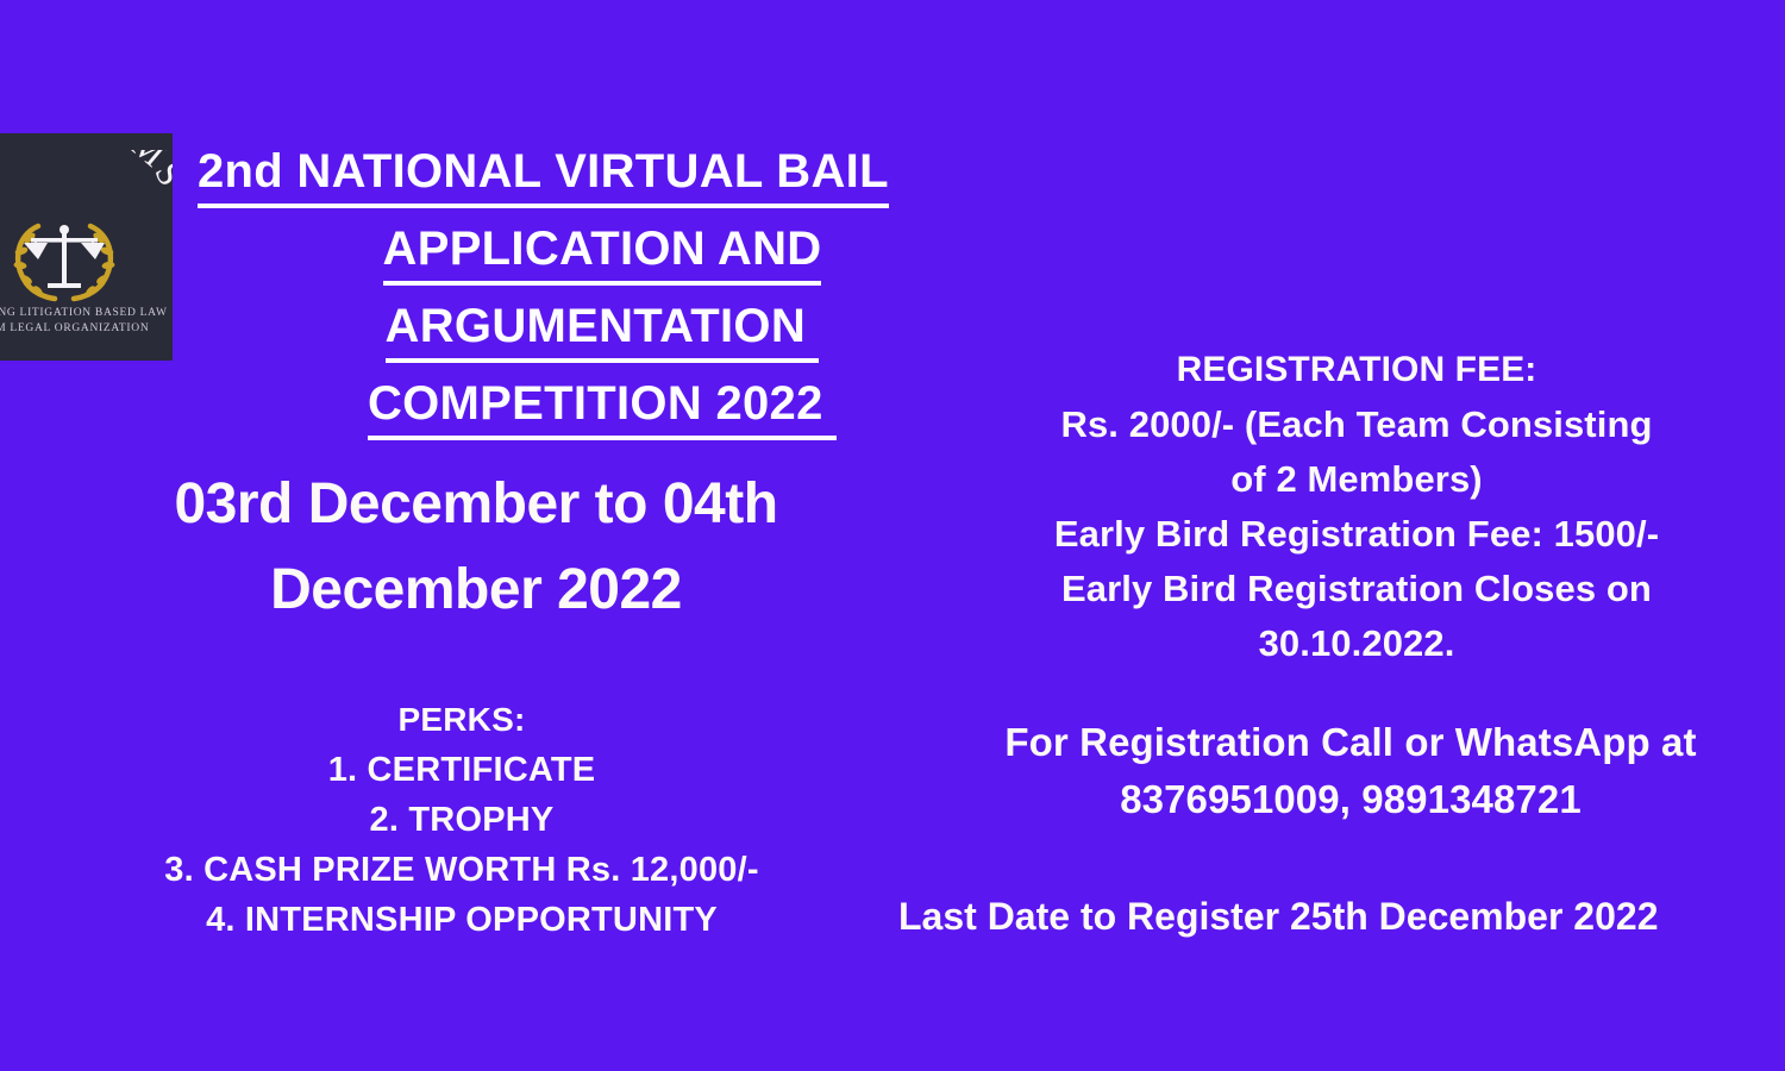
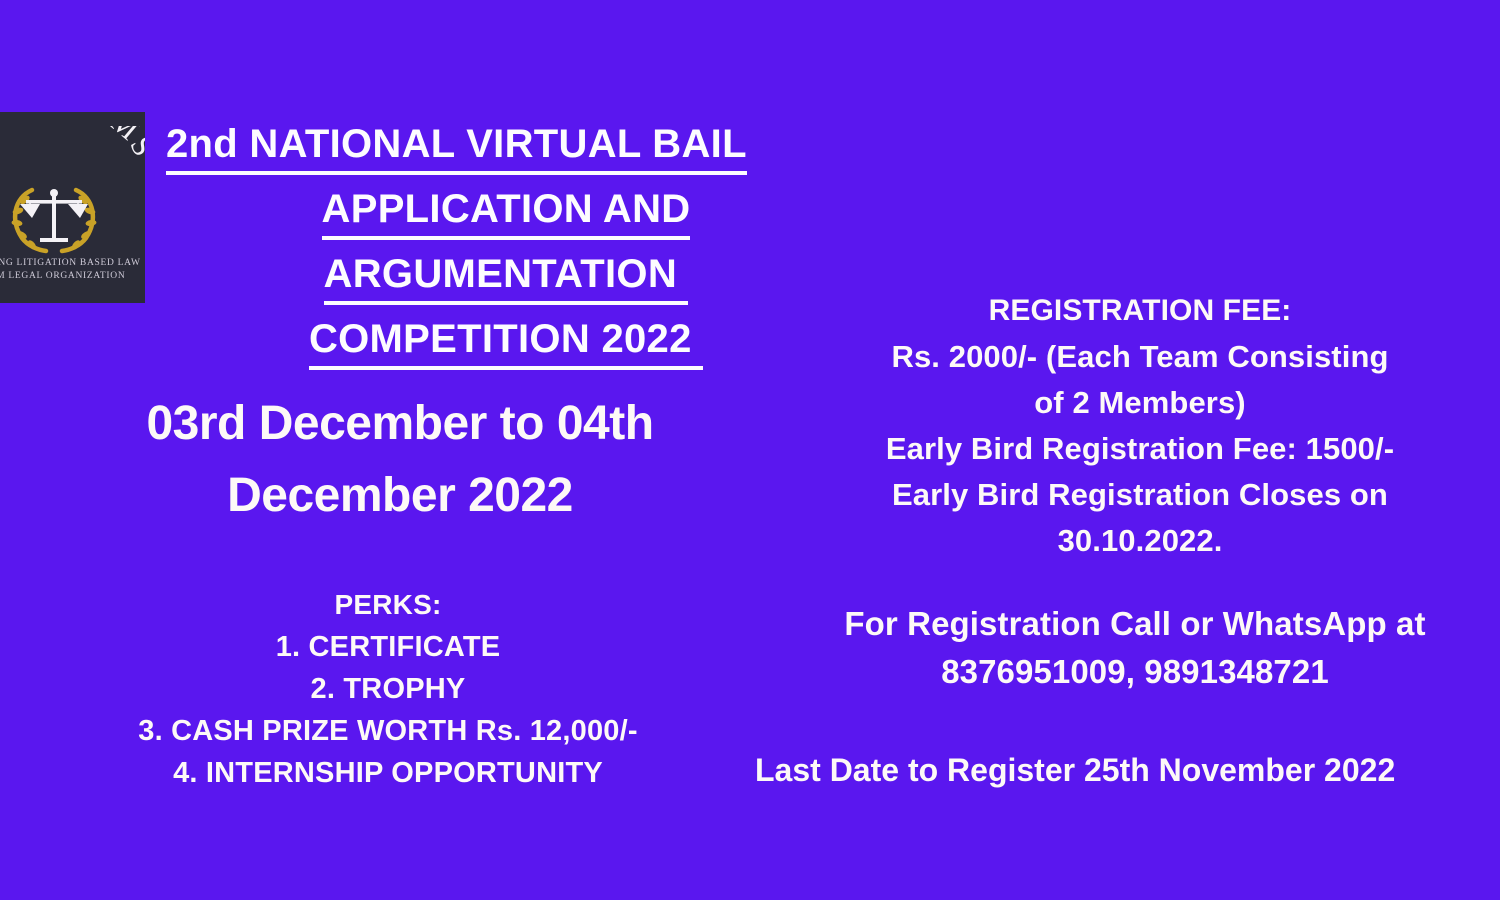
  NG LITIGATION BASED LAW
  M LEGAL ORGANIZATION
  2nd NATIONAL VIRTUAL BAIL
  APPLICATION AND
  ARGUMENTATION
  COMPETITION 2022
  03rd December to 04th
  December 2022
  PERKS:
  1. CERTIFICATE
  2. TROPHY
  3. CASH PRIZE WORTH Rs. 12,000/-
  4. INTERNSHIP OPPORTUNITY
  REGISTRATION FEE:
  Rs. 2000/- (Each Team Consisting
  of 2 Members)
  Early Bird Registration Fee: 1500/-
  Early Bird Registration Closes on
  30.10.2022.
  For Registration Call or WhatsApp at
  8376951009, 9891348721
- Last Date to Register 25th December 2022
+ Last Date to Register 25th November 2022
